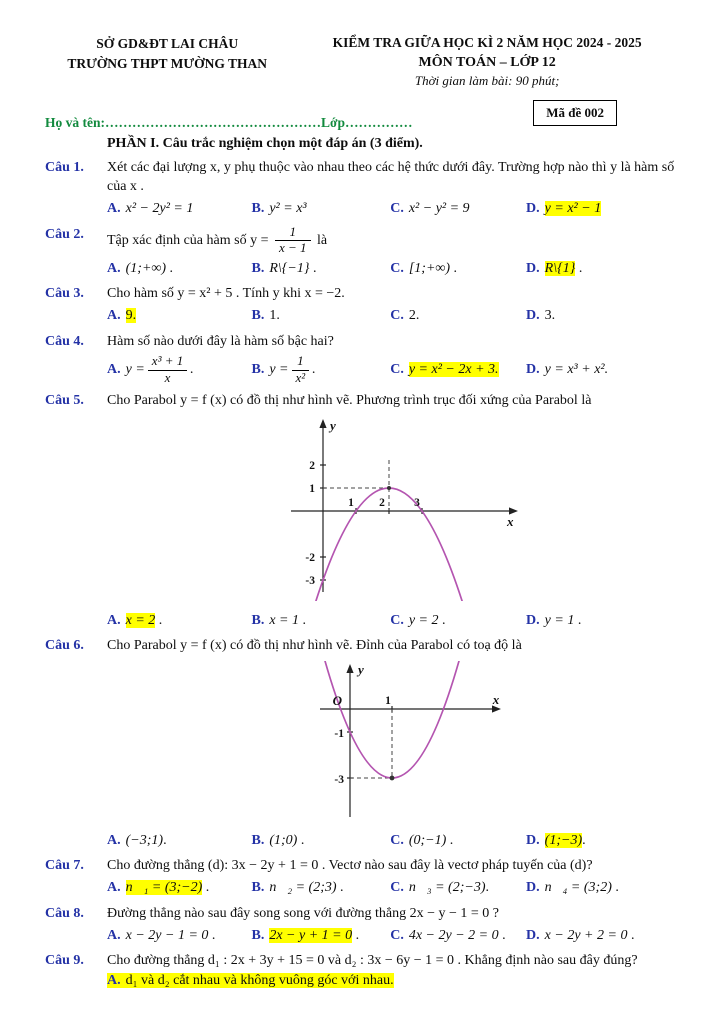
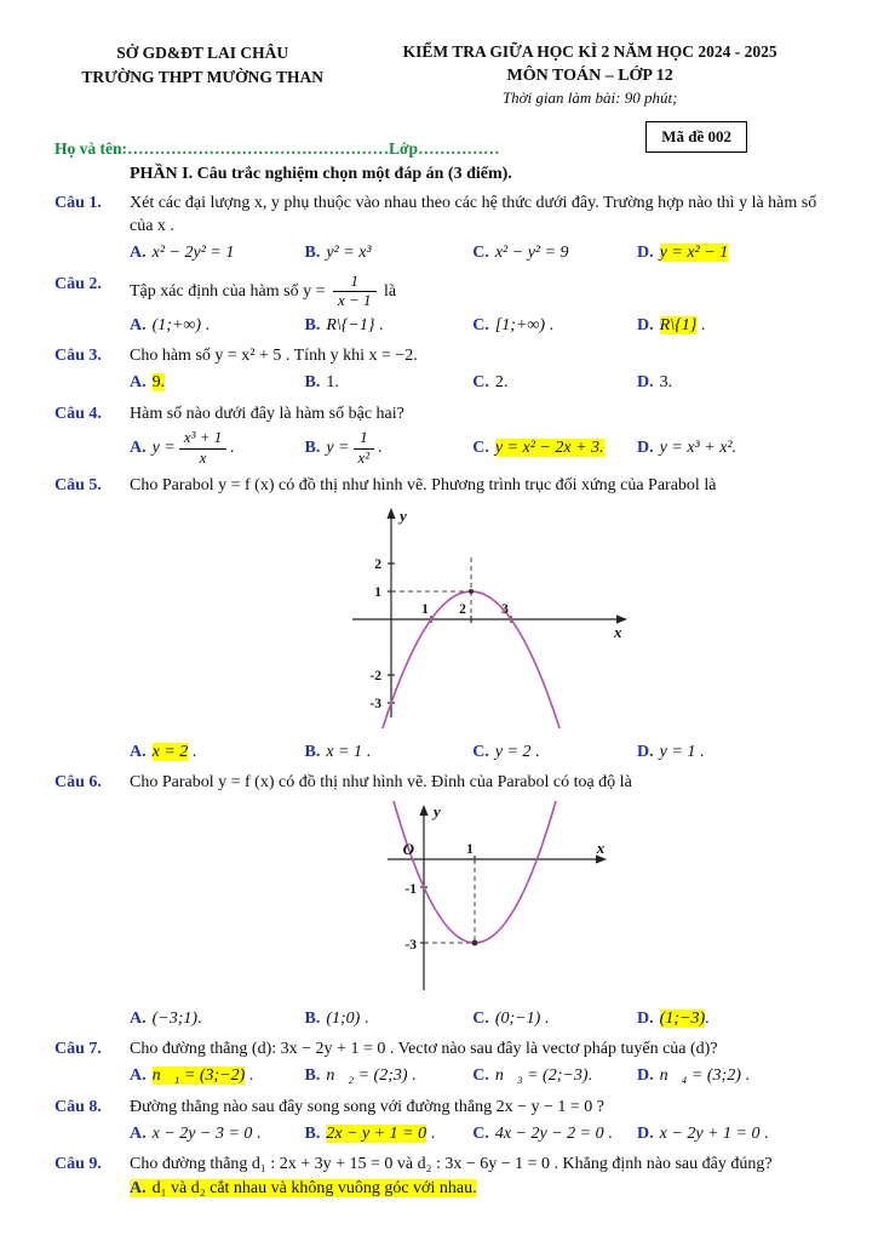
  SỞ GD&ĐT LAI CHÂU
  TRƯỜNG THPT MƯỜNG THAN
  KIỂM TRA GIỮA HỌC KÌ 2 NĂM HỌC 2024 - 2025
  MÔN TOÁN – LỚP 12
  Thời gian làm bài: 90 phút;
  Mã đề 002
  Họ và tên:…………………………………………Lớp……………
  PHẦN I. Câu trắc nghiệm chọn một đáp án (3 điểm).
  Câu 1.
  Xét các đại lượng x, y phụ thuộc vào nhau theo các hệ thức dưới đây. Trường hợp nào thì y là hàm số của x .
  A. x² − 2y² = 1
  B. y² = x³
  C. x² − y² = 9
  D. y = x² − 1
  Câu 2.
  Tập xác định của hàm số y =
  1
  x − 1
  là
  A. (1;+∞) .
  B. R\{−1} .
  C. [1;+∞) .
  D. R\{1} .
  Câu 3.
  Cho hàm số y = x² + 5 . Tính y khi x = −2.
  A. 9.
  B. 1.
  C. 2.
  D. 3.
  Câu 4.
  Hàm số nào dưới đây là hàm số bậc hai?
  A. y =
  x³ + 1
  x
  .
  B. y =
  1
  x²
  .
  C. y = x² − 2x + 3.
  D. y = x³ + x².
  Câu 5.
  Cho Parabol y = f (x) có đồ thị như hình vẽ. Phương trình trục đối xứng của Parabol là
  y
  x
  2
  1
  -2
  -3
  1
  2
  3
  A. x = 2 .
  B. x = 1 .
  C. y = 2 .
  D. y = 1 .
  Câu 6.
  Cho Parabol y = f (x) có đồ thị như hình vẽ. Đỉnh của Parabol có toạ độ là
  y
  x
  O
  1
  -1
  -3
  A. (−3;1).
  B. (1;0) .
  C. (0;−1) .
  D. (1;−3).
  Câu 7.
  Cho đường thẳng (d): 3x − 2y + 1 = 0 . Vectơ nào sau đây là vectơ pháp tuyến của (d)?
  A. n⃗₁ = (3;−2) .
  B. n⃗₂ = (2;3) .
  C. n⃗₃ = (2;−3).
  D. n⃗₄ = (3;2) .
  Câu 8.
  Đường thẳng nào sau đây song song với đường thẳng 2x − y − 1 = 0 ?
- A. x − 2y − 1 = 0 .
+ A. x − 2y − 3 = 0 .
  B. 2x − y + 1 = 0 .
  C. 4x − 2y − 2 = 0 .
- D. x − 2y + 2 = 0 .
+ D. x − 2y + 1 = 0 .
  Câu 9.
  Cho đường thẳng d₁ : 2x + 3y + 15 = 0 và d₂ : 3x − 6y − 1 = 0 . Khẳng định nào sau đây đúng?
  A. d₁ và d₂ cắt nhau và không vuông góc với nhau.
